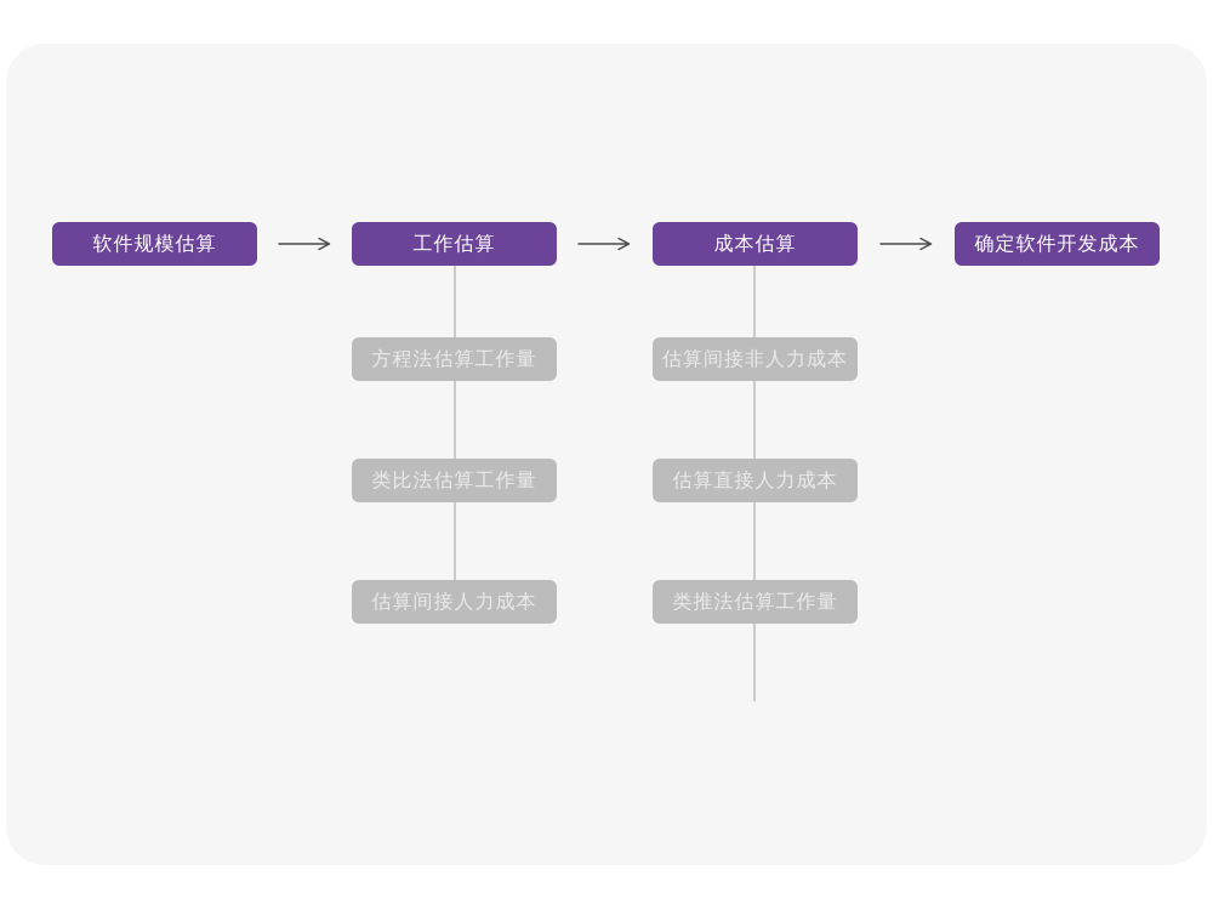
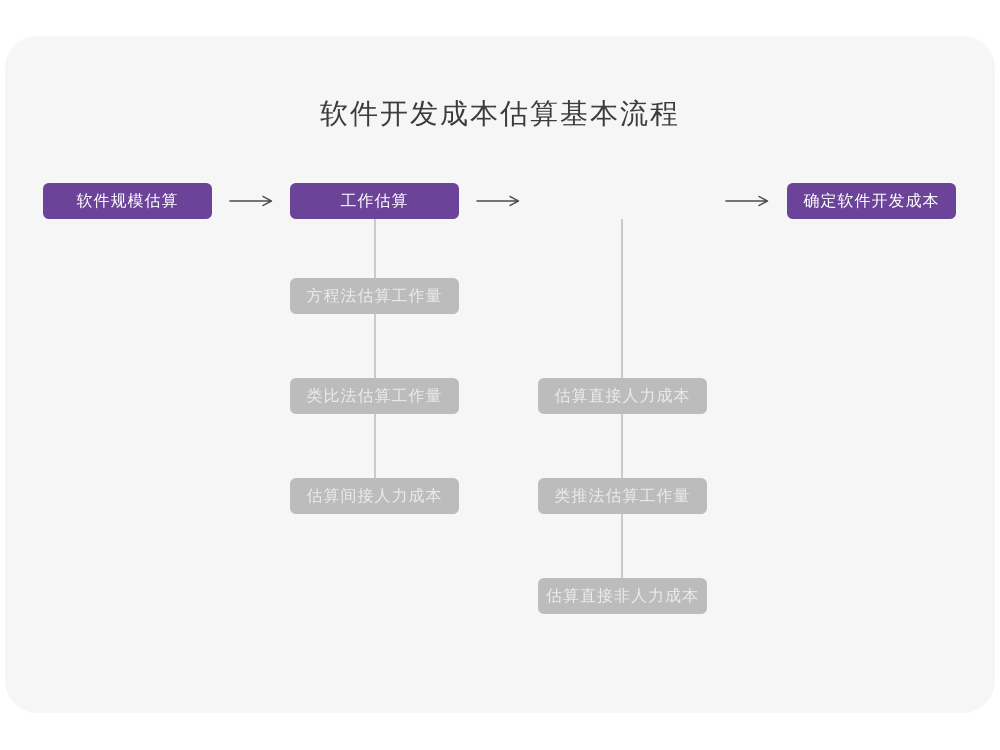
+ 软件开发成本估算基本流程
  软件规模估算
  工作估算
- 成本估算
  确定软件开发成本
  方程法估算工作量
  类比法估算工作量
  估算间接人力成本
- 估算间接非人力成本
  估算直接人力成本
  类推法估算工作量
+ 估算直接非人力成本
